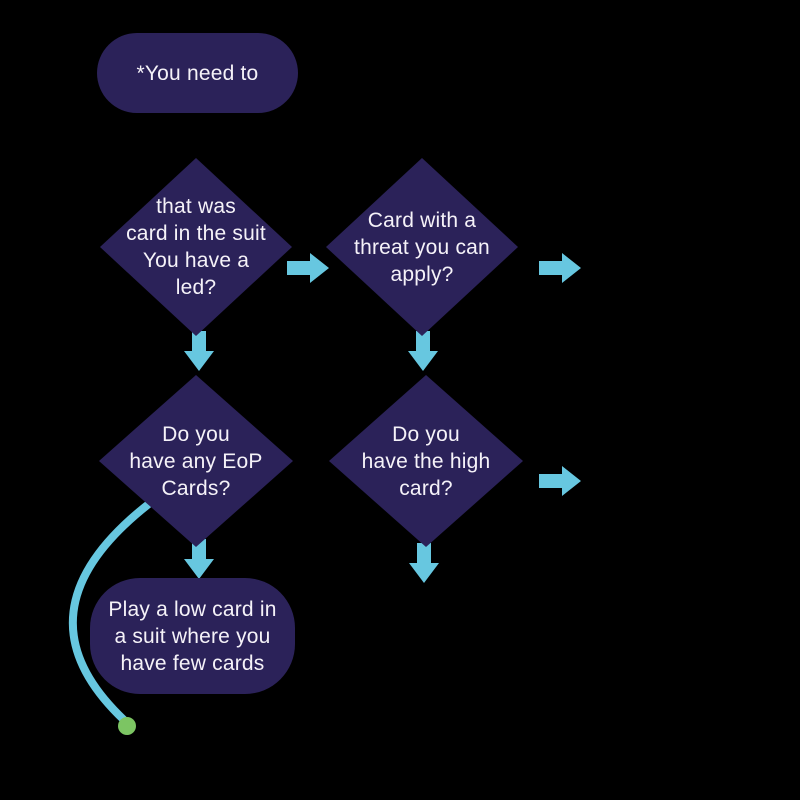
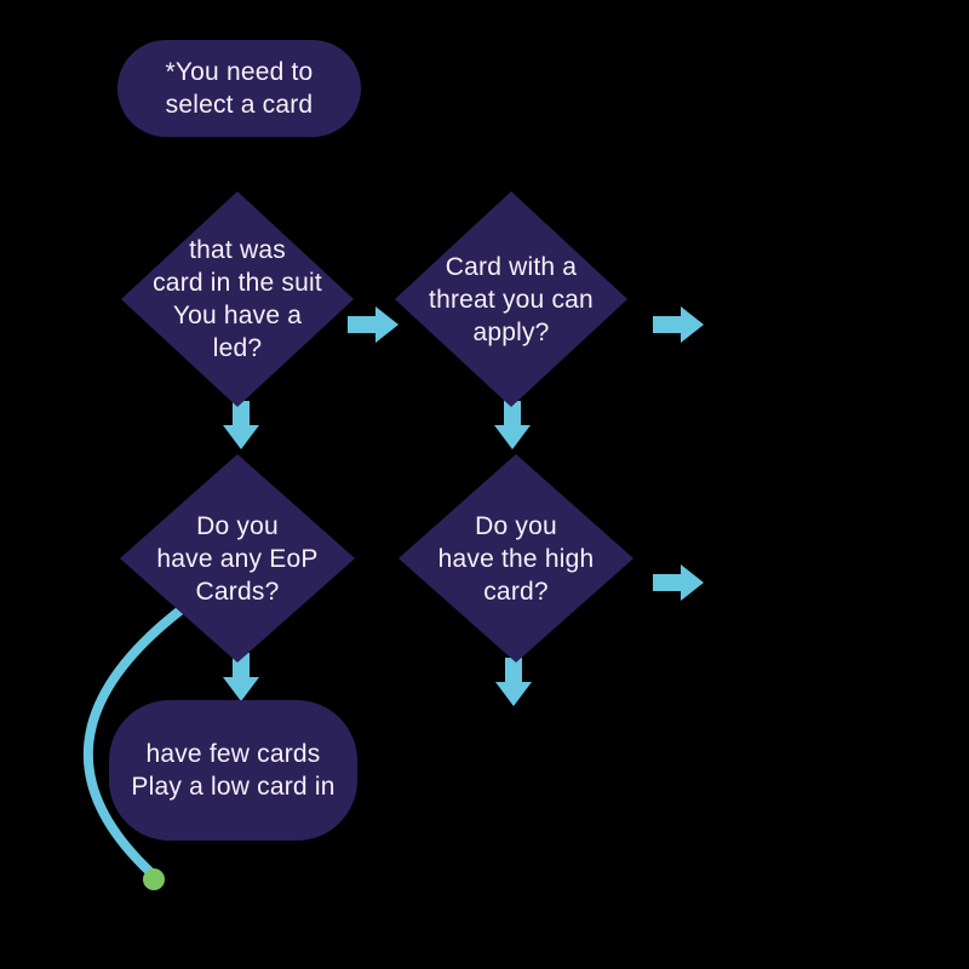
  *You need to
+ select a card
  that was
  card in the suit
  You have a
  led?
  Card with a
  threat you can
  apply?
  Do you
  have any EoP
  Cards?
  Do you
  have the high
  card?
- Play a low card in
+ have few cards
- a suit where you
- have few cards
+ Play a low card in
